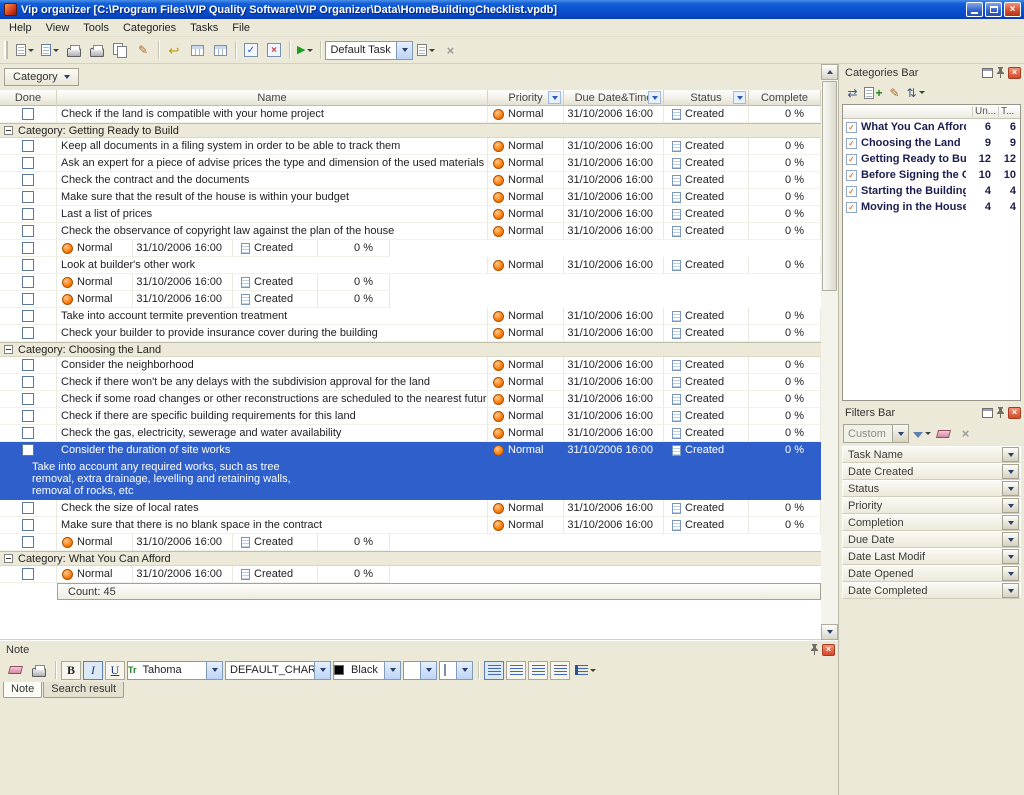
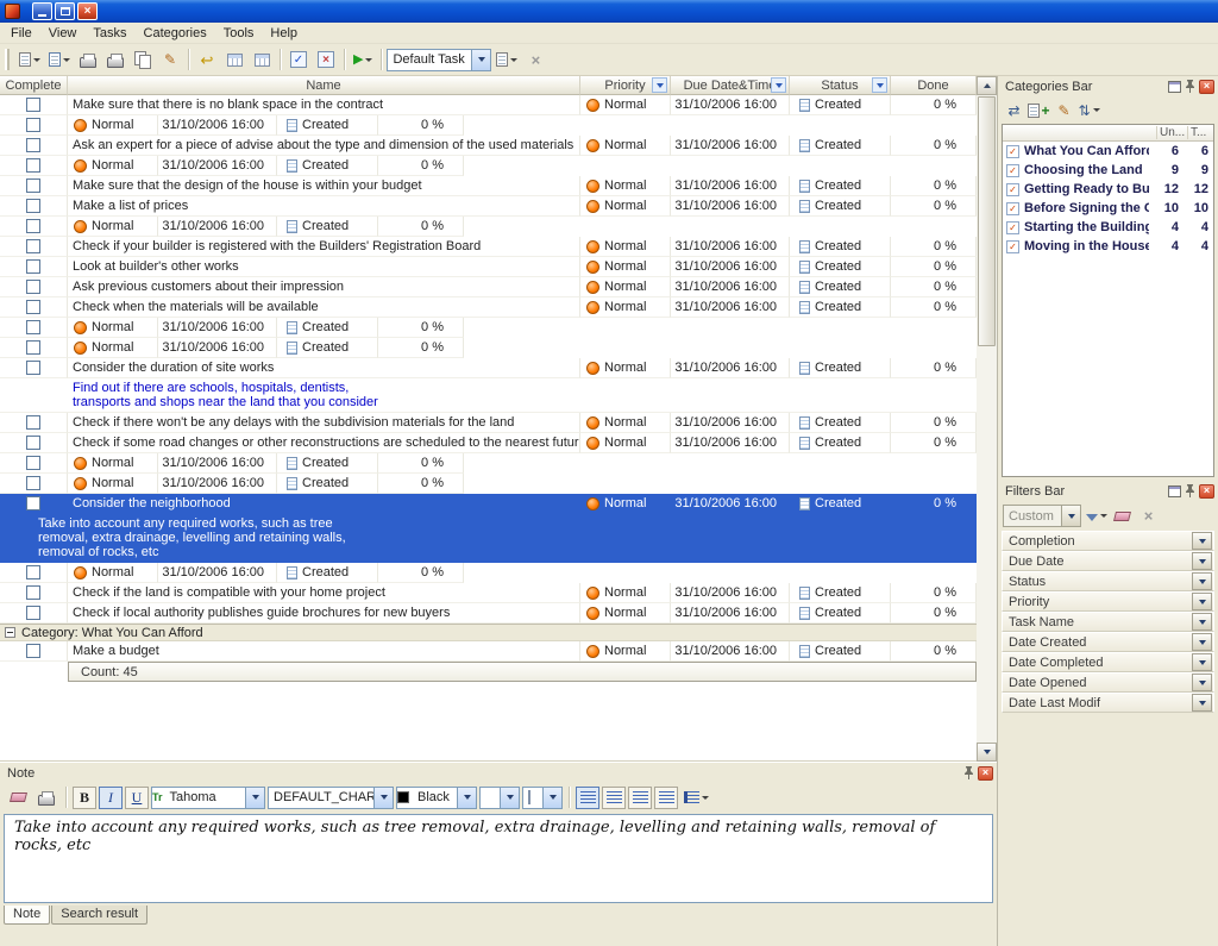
- Vip organizer [C:\Program Files\VIP Quality Software\VIP Organizer\Data\HomeBuildingChecklist.vpdb]
  ×
- Help
+ File
  View
- Tools
+ Tasks
  Categories
- Tasks
+ Tools
- File
+ Help
  ✎
  ↩
  ✓
  ×
  ▶
  Default Task
  ×
- Category
- Done
+ Complete
  Name
  Priority
  Due Date&Tim
  Status
- Complete
+ Done
- Check if the land is compatible with your home project
+ Make sure that there is no blank space in the contract
  Normal
  31/10/2006 16:00
  Created
  0 %
- Category: Getting Ready to Build
- Keep all documents in a filing system in order to be able to track them
  Normal
  31/10/2006 16:00
  Created
  0 %
- Ask an expert for a piece of advise prices the type and dimension of the used materials
+ Ask an expert for a piece of advise about the type and dimension of the used materials
  Normal
  31/10/2006 16:00
  Created
  0 %
- Check the contract and the documents
  Normal
  31/10/2006 16:00
  Created
  0 %
- Make sure that the result of the house is within your budget
+ Make sure that the design of the house is within your budget
  Normal
  31/10/2006 16:00
  Created
  0 %
- Last a list of prices
+ Make a list of prices
  Normal
  31/10/2006 16:00
  Created
  0 %
- Check the observance of copyright law against the plan of the house
  Normal
  31/10/2006 16:00
  Created
  0 %
+ Check if your builder is registered with the Builders' Registration Board
  Normal
  31/10/2006 16:00
  Created
  0 %
- Look at builder's other work
+ Look at builder's other works
  Normal
  31/10/2006 16:00
  Created
  0 %
+ Ask previous customers about their impression
  Normal
  31/10/2006 16:00
  Created
  0 %
+ Check when the materials will be available
  Normal
  31/10/2006 16:00
  Created
  0 %
- Take into account termite prevention treatment
  Normal
  31/10/2006 16:00
  Created
  0 %
- Check your builder to provide insurance cover during the building
  Normal
  31/10/2006 16:00
  Created
  0 %
- Category: Choosing the Land
- Consider the neighborhood
+ Consider the duration of site works
  Normal
  31/10/2006 16:00
  Created
  0 %
+ Find out if there are schools, hospitals, dentists,
+ transports and shops near the land that you consider
- Check if there won't be any delays with the subdivision approval for the land
+ Check if there won't be any delays with the subdivision materials for the land
  Normal
  31/10/2006 16:00
  Created
  0 %
  Check if some road changes or other reconstructions are scheduled to the nearest futur
  Normal
  31/10/2006 16:00
  Created
  0 %
- Check if there are specific building requirements for this land
  Normal
  31/10/2006 16:00
  Created
  0 %
- Check the gas, electricity, sewerage and water availability
  Normal
  31/10/2006 16:00
  Created
  0 %
- Consider the duration of site works
+ Consider the neighborhood
  Normal
  31/10/2006 16:00
  Created
  0 %
  Take into account any required works, such as tree
  removal, extra drainage, levelling and retaining walls,
  removal of rocks, etc
- Check the size of local rates
  Normal
  31/10/2006 16:00
  Created
  0 %
- Make sure that there is no blank space in the contract
+ Check if the land is compatible with your home project
  Normal
  31/10/2006 16:00
  Created
  0 %
+ Check if local authority publishes guide brochures for new buyers
  Normal
  31/10/2006 16:00
  Created
  0 %
  Category: What You Can Afford
+ Make a budget
  Normal
  31/10/2006 16:00
  Created
  0 %
  Count: 45
  Note
  ×
  B
  I
  U
  Tr
  Tahoma
  DEFAULT_CHAR
  Black
+ Take into account any required works, such as tree removal, extra drainage, levelling and retaining walls, removal of rocks, etc
  Note
  Search result
  Categories Bar
  ×
  ⇄
  +
  ✎
  ⇅
  Un...
  T...
  ✓
  What You Can Affor
  6
  6
  ✓
  Choosing the Land
  9
  9
  ✓
  Getting Ready to Bu
  12
  12
  ✓
  Before Signing the C
  10
  10
  ✓
  Starting the Building
  4
  4
  ✓
  Moving in the House
  4
  4
  Filters Bar
  ×
  Custom
  ×
- Task Name
+ Completion
- Date Created
+ Due Date
  Status
  Priority
- Completion
+ Task Name
- Due Date
+ Date Created
- Date Last Modif
+ Date Completed
  Date Opened
- Date Completed
+ Date Last Modif
